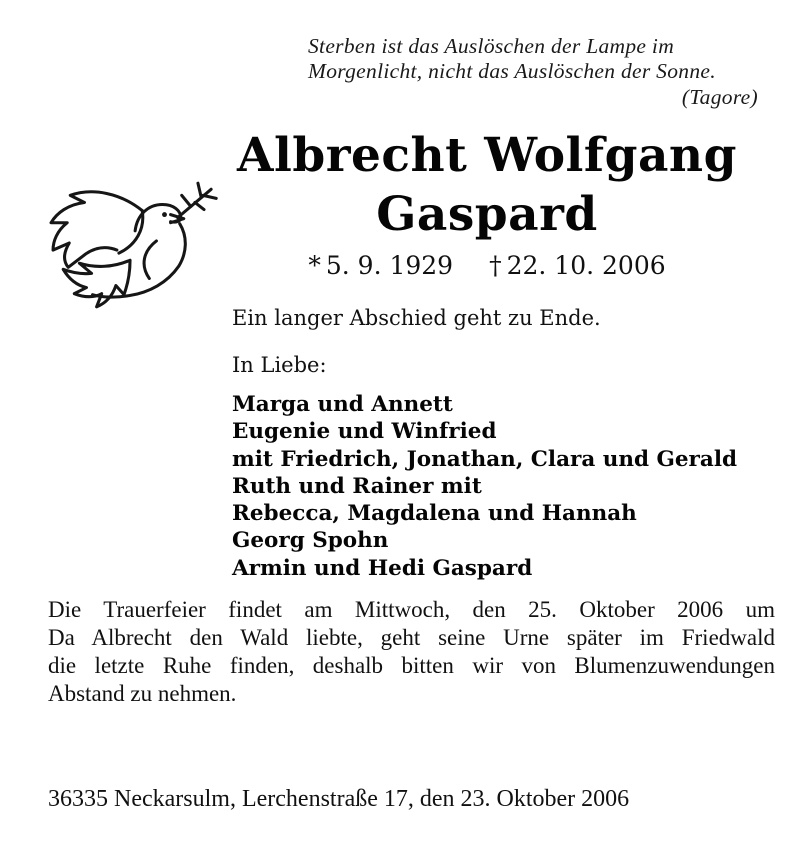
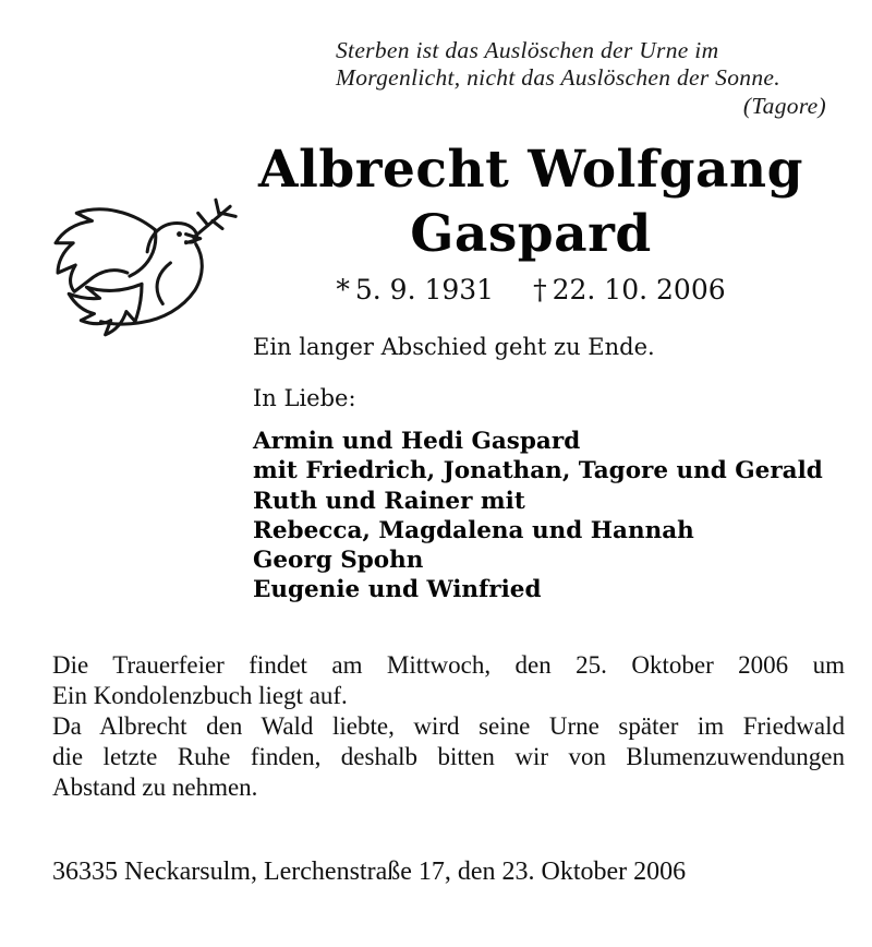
- Sterben ist das Auslöschen der Lampe im
+ Sterben ist das Auslöschen der Urne im
  Morgenlicht, nicht das Auslöschen der Sonne.
  (Tagore)
  Albrecht Wolfgang
  Gaspard
- * 5. 9. 1929 † 22. 10. 2006
+ * 5. 9. 1931 † 22. 10. 2006
  Ein langer Abschied geht zu Ende.
  In Liebe:
- Marga und Annett
- Eugenie und Winfried
+ Armin und Hedi Gaspard
- mit Friedrich, Jonathan, Clara und Gerald
+ mit Friedrich, Jonathan, Tagore und Gerald
  Ruth und Rainer mit
  Rebecca, Magdalena und Hannah
  Georg Spohn
- Armin und Hedi Gaspard
+ Eugenie und Winfried
  Die Trauerfeier findet am Mittwoch, den 25. Oktober 2006 um
+ Ein Kondolenzbuch liegt auf.
- Da Albrecht den Wald liebte, geht seine Urne später im Friedwald
+ Da Albrecht den Wald liebte, wird seine Urne später im Friedwald
  die letzte Ruhe finden, deshalb bitten wir von Blumenzuwendungen
  Abstand zu nehmen.
  36335 Neckarsulm, Lerchenstraße 17, den 23. Oktober 2006
